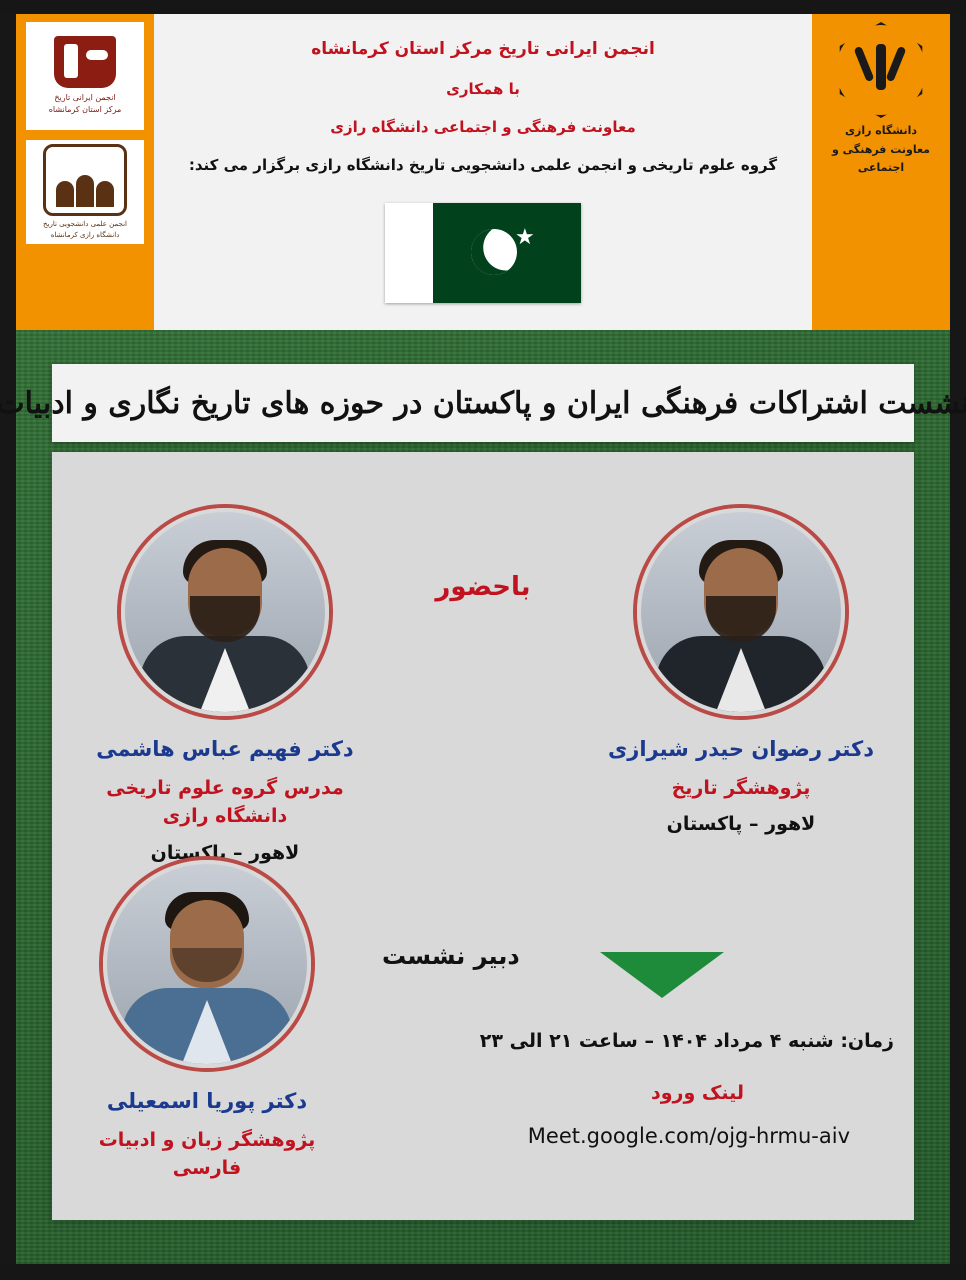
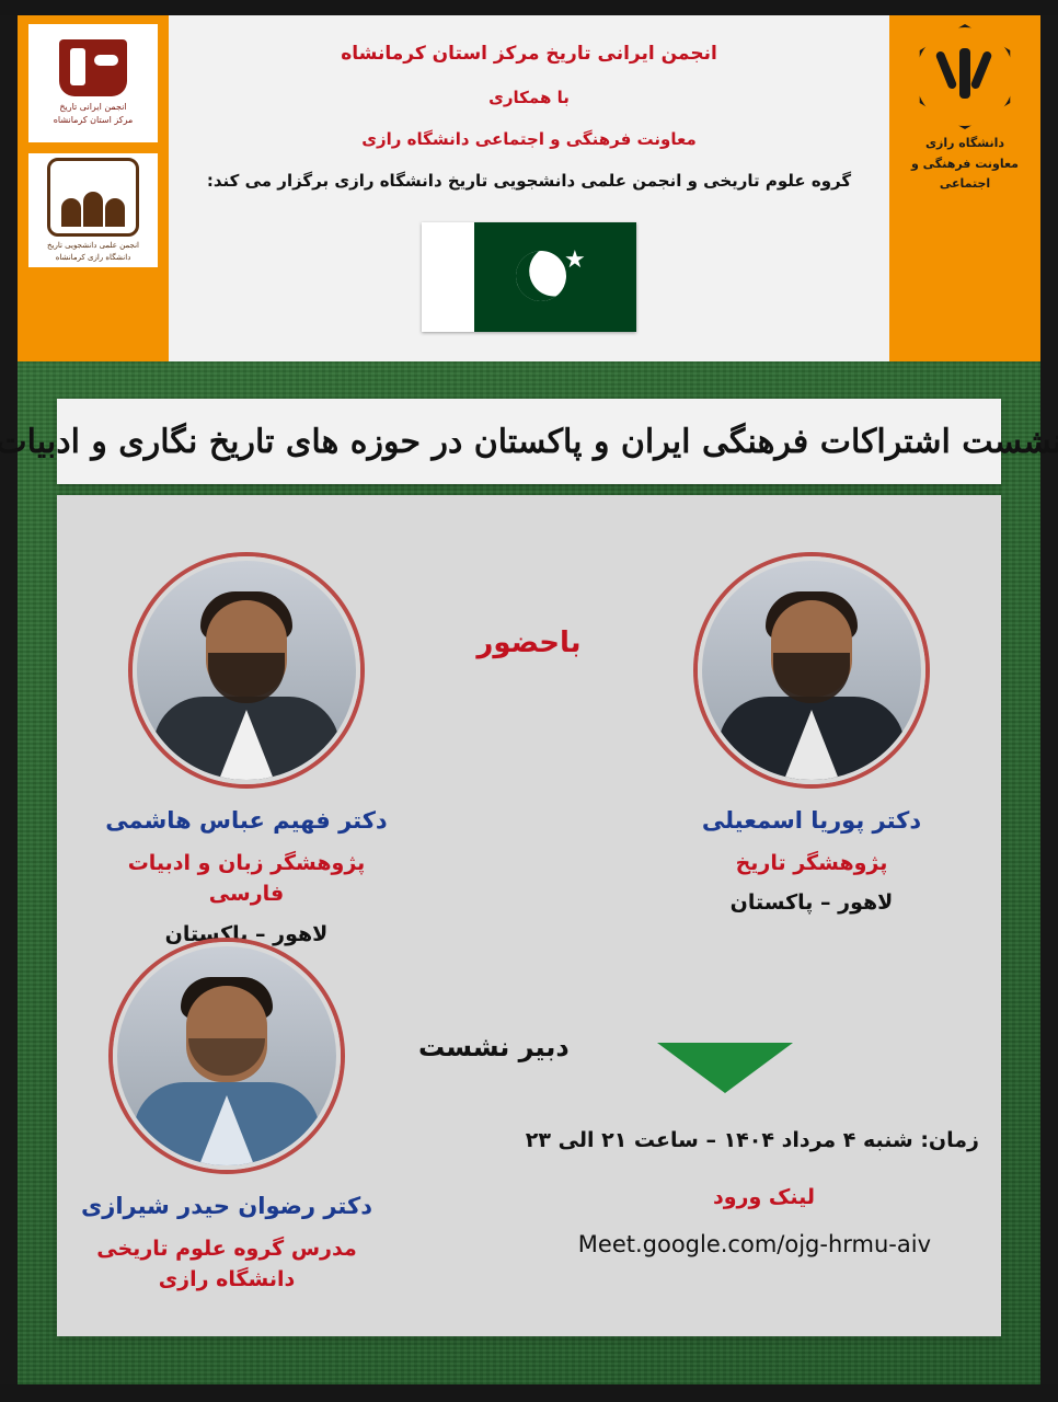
  انجمن ایرانی تاریخ
  مرکز استان کرمانشاه
  انجمن علمی دانشجویی تاریخ
  دانشگاه رازی کرمانشاه
  انجمن ایرانی تاریخ مرکز استان کرمانشاه
  با همکاری
  معاونت فرهنگی و اجتماعی دانشگاه رازی
  گروه علوم تاریخی و انجمن علمی دانشجویی تاریخ دانشگاه رازی برگزار می کند:
  ★
  دانشگاه رازی
  معاونت فرهنگی و اجتماعی
  شست اشتراکات فرهنگی ایران و پاکستان در حوزه های تاریخ نگاری و ادبیات
  باحضور
- دکتر رضوان حیدر شیرازی
+ دکتر پوریا اسمعیلی
  پژوهشگر تاریخ
  لاهور – پاکستان
  دکتر فهیم عباس هاشمی
- مدرس گروه علوم تاریخی دانشگاه رازی
+ پژوهشگر زبان و ادبیات فارسی
  لاهور – پاکستان
- دکتر پوریا اسمعیلی
+ دکتر رضوان حیدر شیرازی
- پژوهشگر زبان و ادبیات فارسی
+ مدرس گروه علوم تاریخی دانشگاه رازی
  دبیر نشست
  زمان: شنبه ۴ مرداد ۱۴۰۴ – ساعت ۲۱ الی ۲۳
  لینک ورود
  Meet.google.com/ojg-hrmu-aiv
